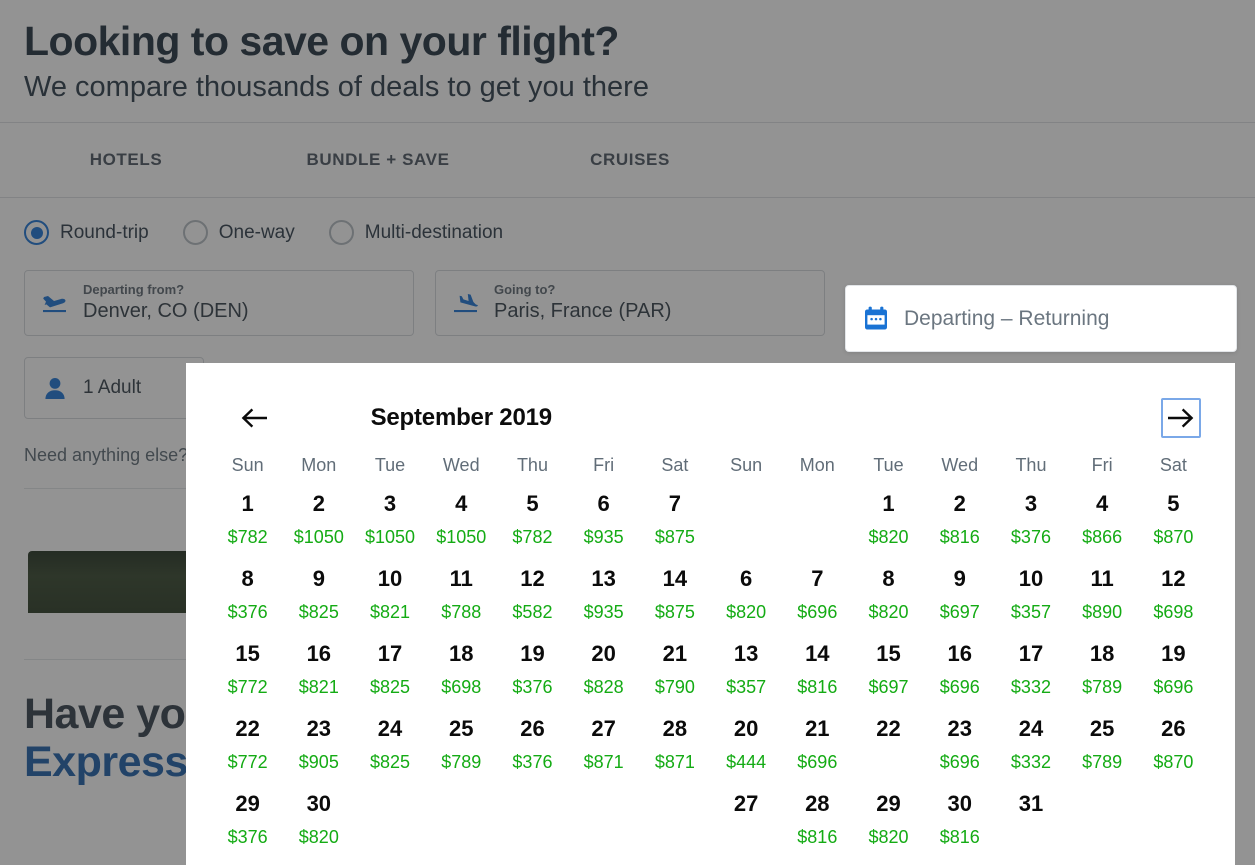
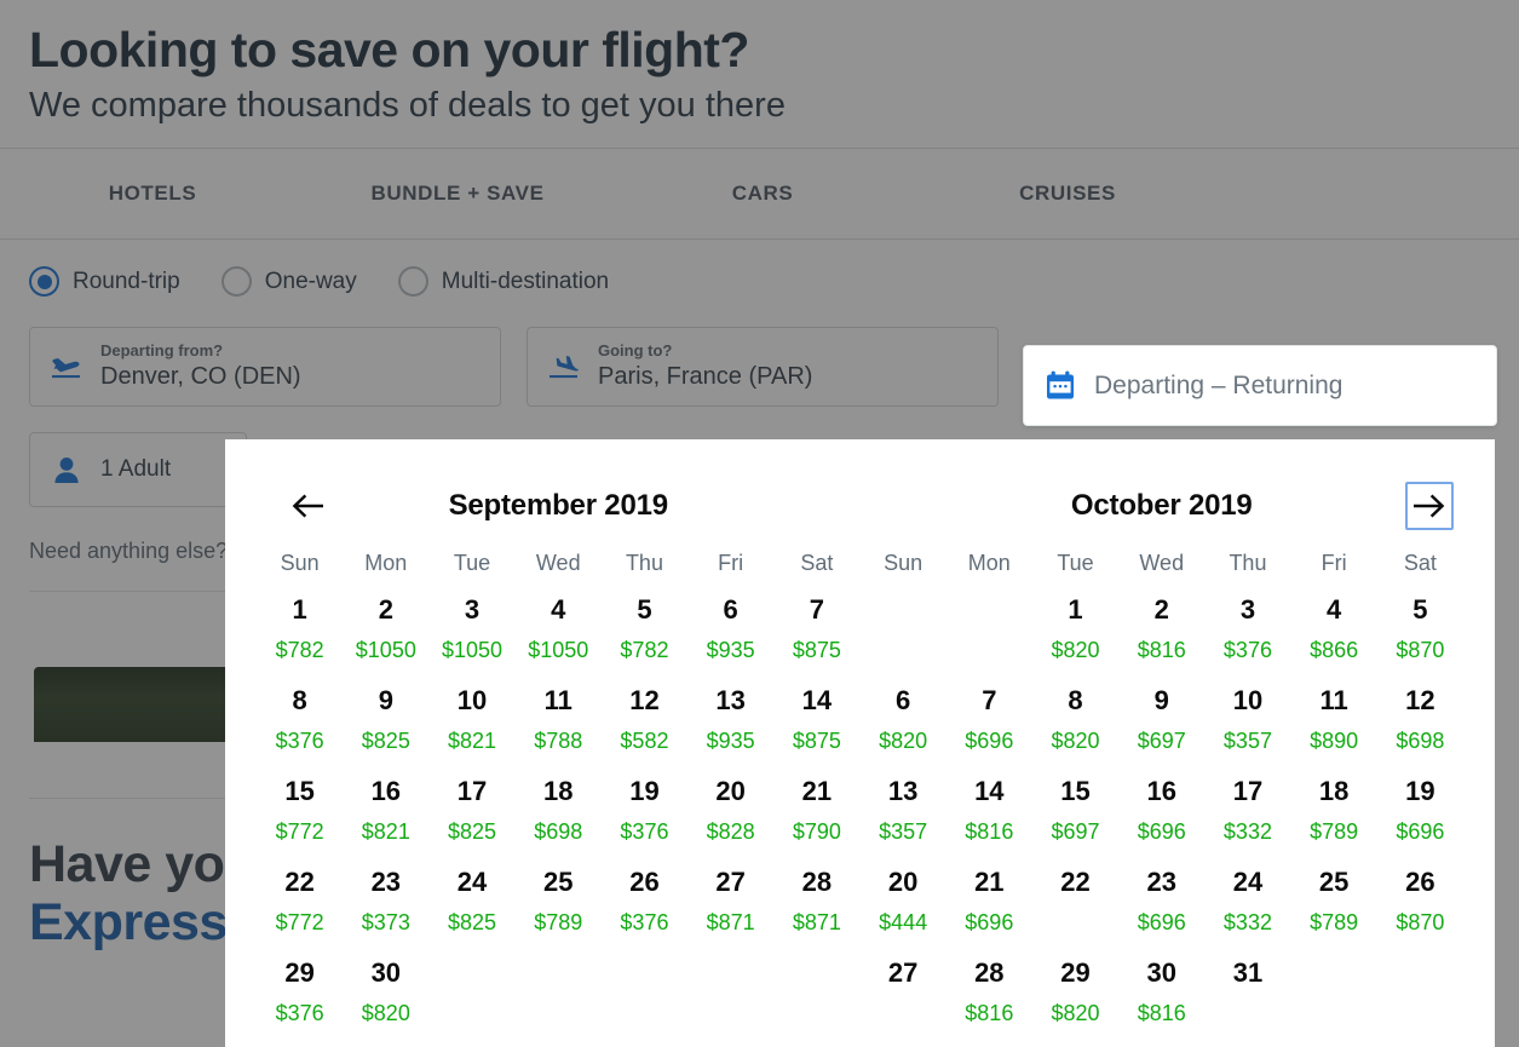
  Looking to save on your flight?
  We compare thousands of deals to get you there
  HOTELS
  BUNDLE + SAVE
+ CARS
  CRUISES
  Round-trip
  One-way
  Multi-destination
  Departing from?
  Denver, CO (DEN)
  Going to?
  Paris, France (PAR)
  1 Adult
  Need anything else?
  Have yo
  Express
  Departing – Returning
  September 2019
  Sun
  Mon
  Tue
  Wed
  Thu
  Fri
  Sat
  1
  $782
  2
  $1050
  3
  $1050
  4
  $1050
  5
  $782
  6
  $935
  7
  $875
  8
  $376
  9
  $825
  10
  $821
  11
  $788
  12
  $582
  13
  $935
  14
  $875
  15
  $772
  16
  $821
  17
  $825
  18
  $698
  19
  $376
  20
  $828
  21
  $790
  22
  $772
  23
- $905
+ $373
  24
  $825
  25
  $789
  26
  $376
  27
  $871
  28
  $871
  29
  $376
  30
  $820
+ October 2019
  Sun
  Mon
  Tue
  Wed
  Thu
  Fri
  Sat
  1
  $820
  2
  $816
  3
  $376
  4
  $866
  5
  $870
  6
  $820
  7
  $696
  8
  $820
  9
  $697
  10
  $357
  11
  $890
  12
  $698
  13
  $357
  14
  $816
  15
  $697
  16
  $696
  17
  $332
  18
  $789
  19
  $696
  20
  $444
  21
  $696
  22
  23
  $696
  24
  $332
  25
  $789
  26
  $870
  27
  28
  $816
  29
  $820
  30
  $816
  31
